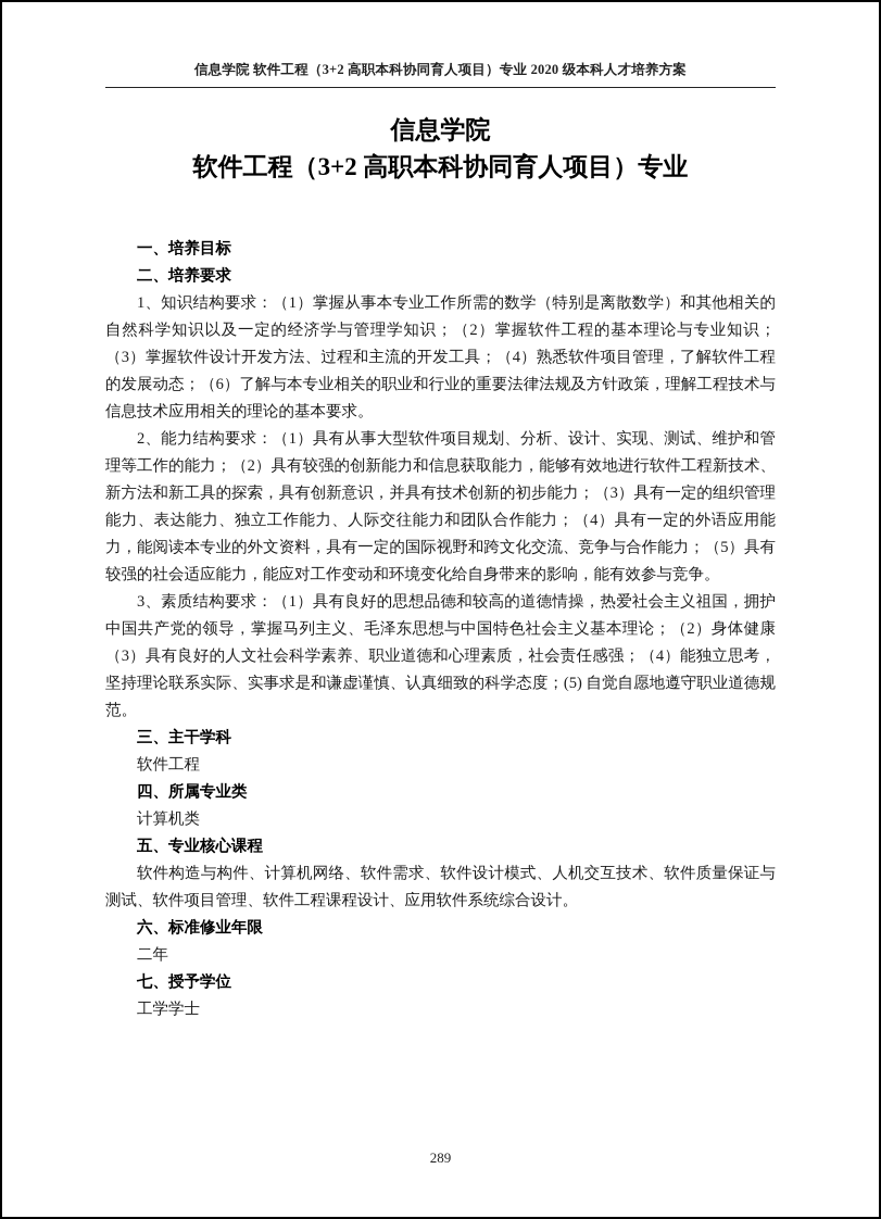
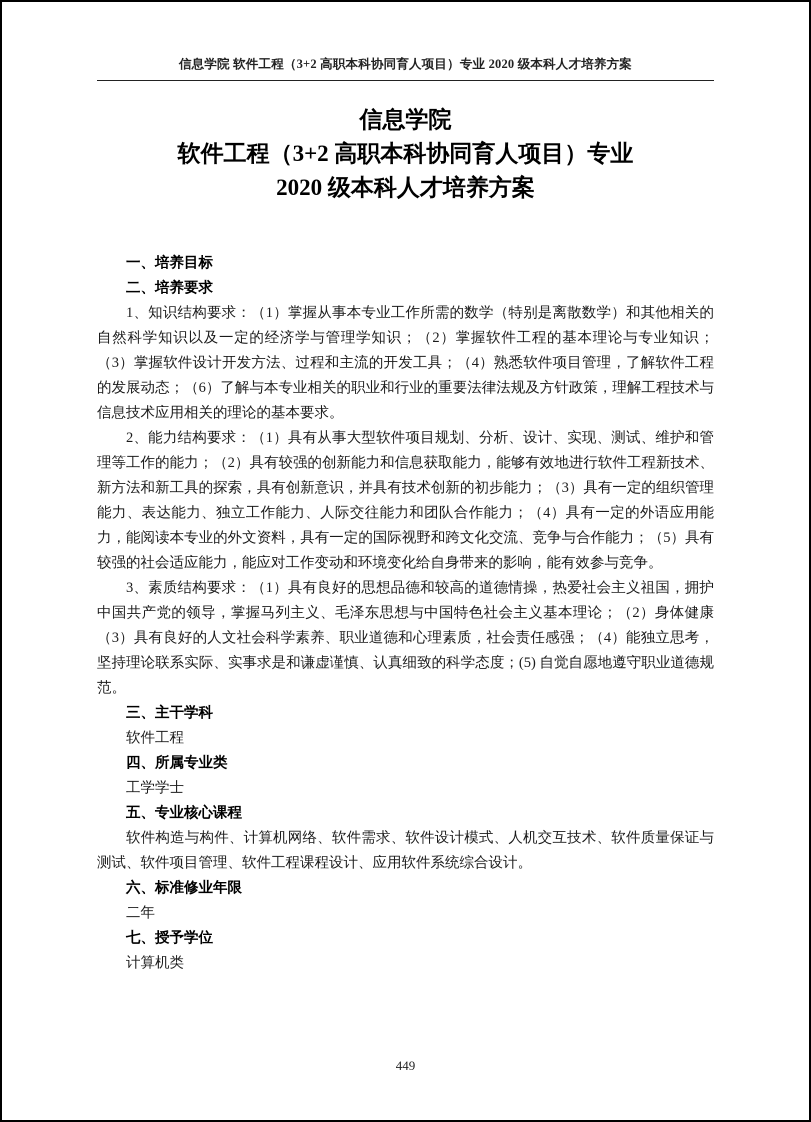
  信息学院 软件工程（3+2 高职本科协同育人项目）专业 2020 级本科人才培养方案
  信息学院
  软件工程（3+2 高职本科协同育人项目）专业
+ 2020 级本科人才培养方案
  一、培养目标
  二、培养要求
  1、知识结构要求：（1）掌握从事本专业工作所需的数学（特别是离散数学）和其他相关的自然科学知识以及一定的经济学与管理学知识；（2）掌握软件工程的基本理论与专业知识；（3）掌握软件设计开发方法、过程和主流的开发工具；（4）熟悉软件项目管理，了解软件工程的发展动态；（6）了解与本专业相关的职业和行业的重要法律法规及方针政策，理解工程技术与信息技术应用相关的理论的基本要求。
  2、能力结构要求：（1）具有从事大型软件项目规划、分析、设计、实现、测试、维护和管理等工作的能力；（2）具有较强的创新能力和信息获取能力，能够有效地进行软件工程新技术、新方法和新工具的探索，具有创新意识，并具有技术创新的初步能力；（3）具有一定的组织管理能力、表达能力、独立工作能力、人际交往能力和团队合作能力；（4）具有一定的外语应用能力，能阅读本专业的外文资料，具有一定的国际视野和跨文化交流、竞争与合作能力；（5）具有较强的社会适应能力，能应对工作变动和环境变化给自身带来的影响，能有效参与竞争。
  3、素质结构要求：（1）具有良好的思想品德和较高的道德情操，热爱社会主义祖国，拥护中国共产党的领导，掌握马列主义、毛泽东思想与中国特色社会主义基本理论；（2）身体健康（3）具有良好的人文社会科学素养、职业道德和心理素质，社会责任感强；（4）能独立思考，坚持理论联系实际、实事求是和谦虚谨慎、认真细致的科学态度；(5) 自觉自愿地遵守职业道德规范。
  三、主干学科
  软件工程
  四、所属专业类
- 计算机类
+ 工学学士
  五、专业核心课程
  软件构造与构件、计算机网络、软件需求、软件设计模式、人机交互技术、软件质量保证与测试、软件项目管理、软件工程课程设计、应用软件系统综合设计。
  六、标准修业年限
  二年
  七、授予学位
- 工学学士
+ 计算机类
- 289
+ 449
